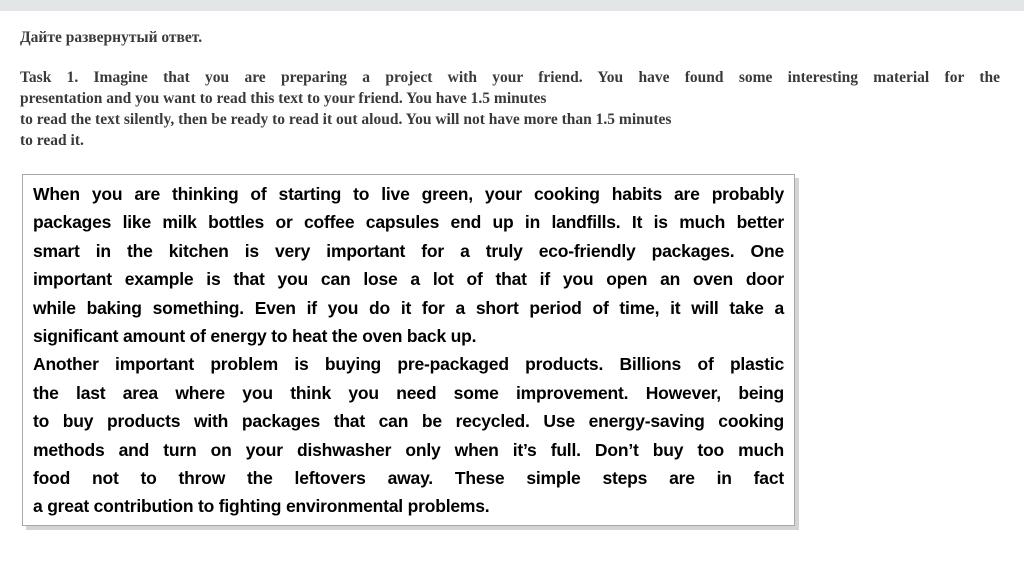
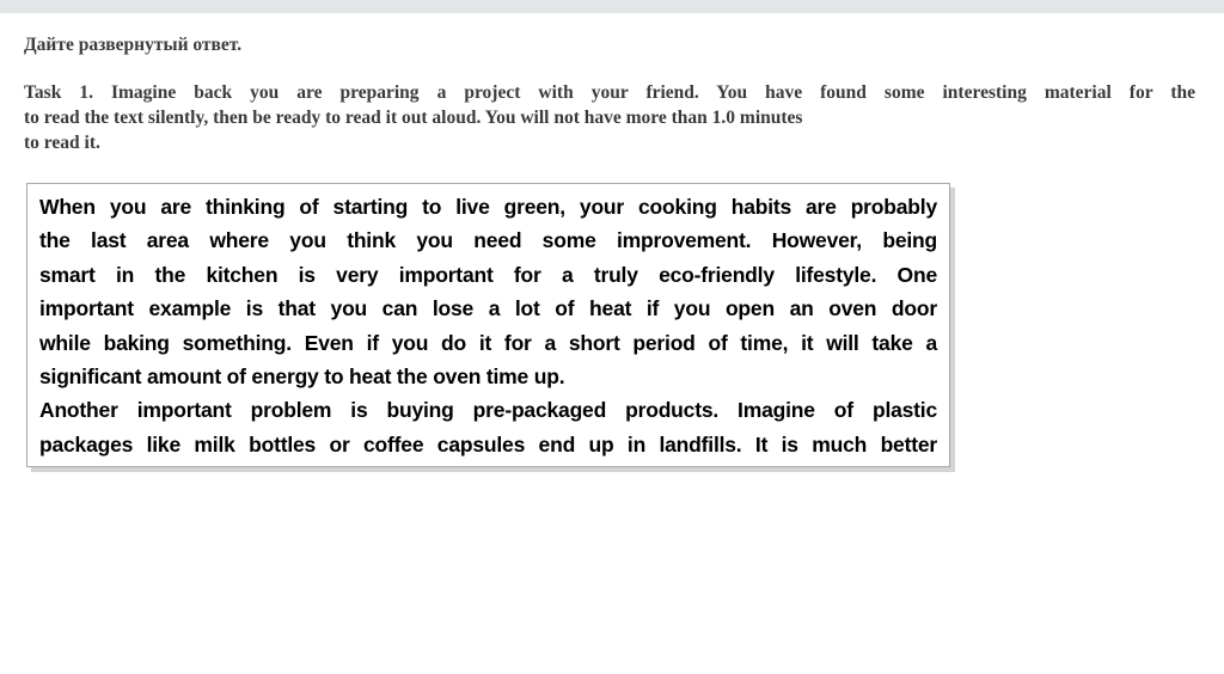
  Дайте развернутый ответ.
- Task 1. Imagine that you are preparing a project with your friend. You have found some interesting material for the
+ Task 1. Imagine back you are preparing a project with your friend. You have found some interesting material for the
- presentation and you want to read this text to your friend. You have 1.5 minutes
- to read the text silently, then be ready to read it out aloud. You will not have more than 1.5 minutes
+ to read the text silently, then be ready to read it out aloud. You will not have more than 1.0 minutes
  to read it.
  When you are thinking of starting to live green, your cooking habits are probably
- packages like milk bottles or coffee capsules end up in landfills. It is much better
+ the last area where you think you need some improvement. However, being
- smart in the kitchen is very important for a truly eco-friendly packages. One
+ smart in the kitchen is very important for a truly eco-friendly lifestyle. One
- important example is that you can lose a lot of that if you open an oven door
+ important example is that you can lose a lot of heat if you open an oven door
  while baking something. Even if you do it for a short period of time, it will take a
- significant amount of energy to heat the oven back up.
+ significant amount of energy to heat the oven time up.
- Another important problem is buying pre-packaged products. Billions of plastic
+ Another important problem is buying pre-packaged products. Imagine of plastic
- the last area where you think you need some improvement. However, being
+ packages like milk bottles or coffee capsules end up in landfills. It is much better
- to buy products with packages that can be recycled. Use energy-saving cooking
- methods and turn on your dishwasher only when it’s full. Don’t buy too much
- food not to throw the leftovers away. These simple steps are in fact
- a great contribution to fighting environmental problems.
